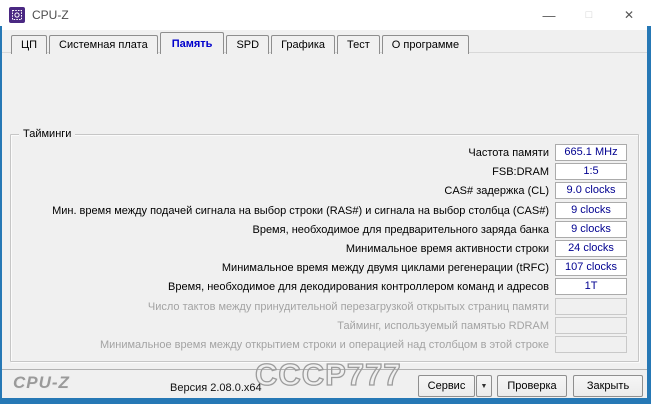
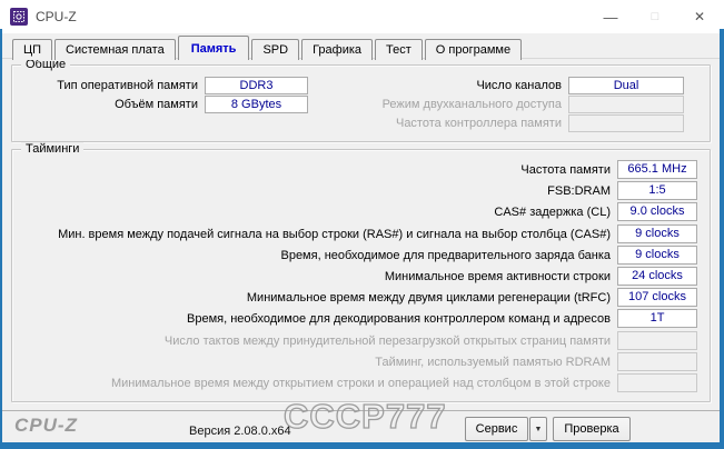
  CPU-Z
  —
  □
  ✕
  ЦП
  Системная плата
  Память
  SPD
  Графика
  Тест
  О программе
+ Общие
+ Тип оперативной памяти
+ DDR3
+ Объём памяти
+ 8 GBytes
+ Число каналов
+ Dual
+ Режим двухканального доступа
+ Частота контроллера памяти
  Тайминги
  Частота памяти
  665.1 MHz
  FSB:DRAM
  1:5
  CAS# задержка (CL)
  9.0 clocks
  Мин. время между подачей сигнала на выбор строки (RAS#) и сигнала на выбор столбца (CAS#)
  9 clocks
  Время, необходимое для предварительного заряда банка
  9 clocks
  Минимальное время активности строки
  24 clocks
  Минимальное время между двумя циклами регенерации (tRFC)
  107 clocks
  Время, необходимое для декодирования контроллером команд и адресов
  1T
  Число тактов между принудительной перезагрузкой открытых страниц памяти
  Тайминг, используемый памятью RDRAM
  Минимальное время между открытием строки и операцией над столбцом в этой строке
  CPU-Z
  Версия 2.08.0.x64
  СССР777
  Сервис
  Проверка
- Закрыть
